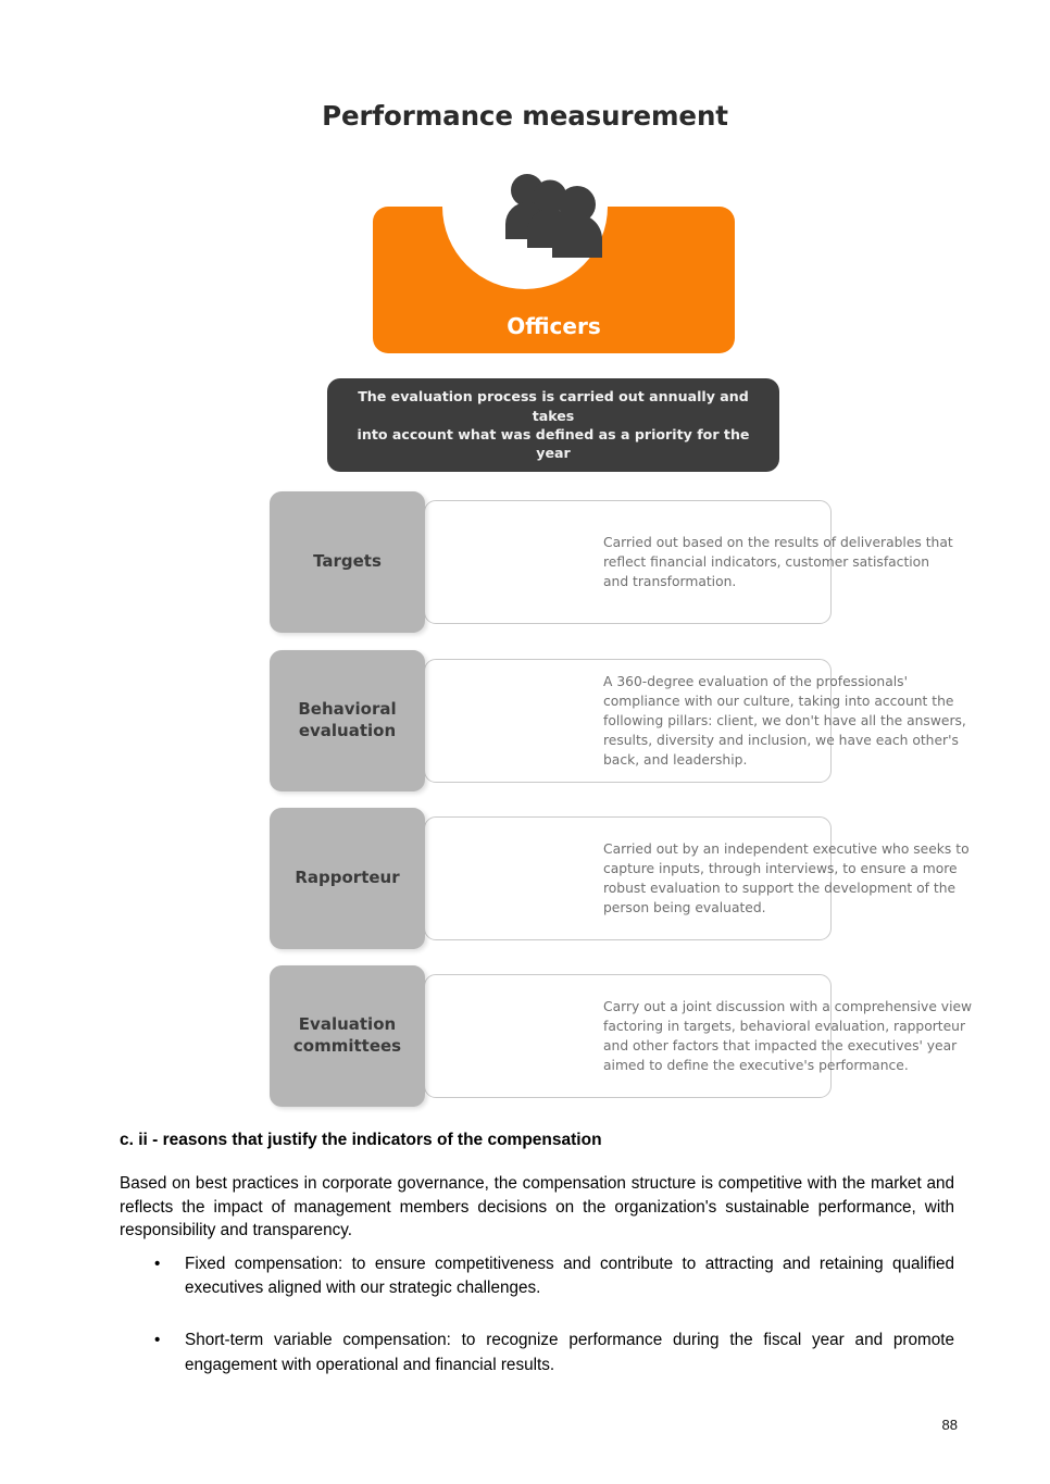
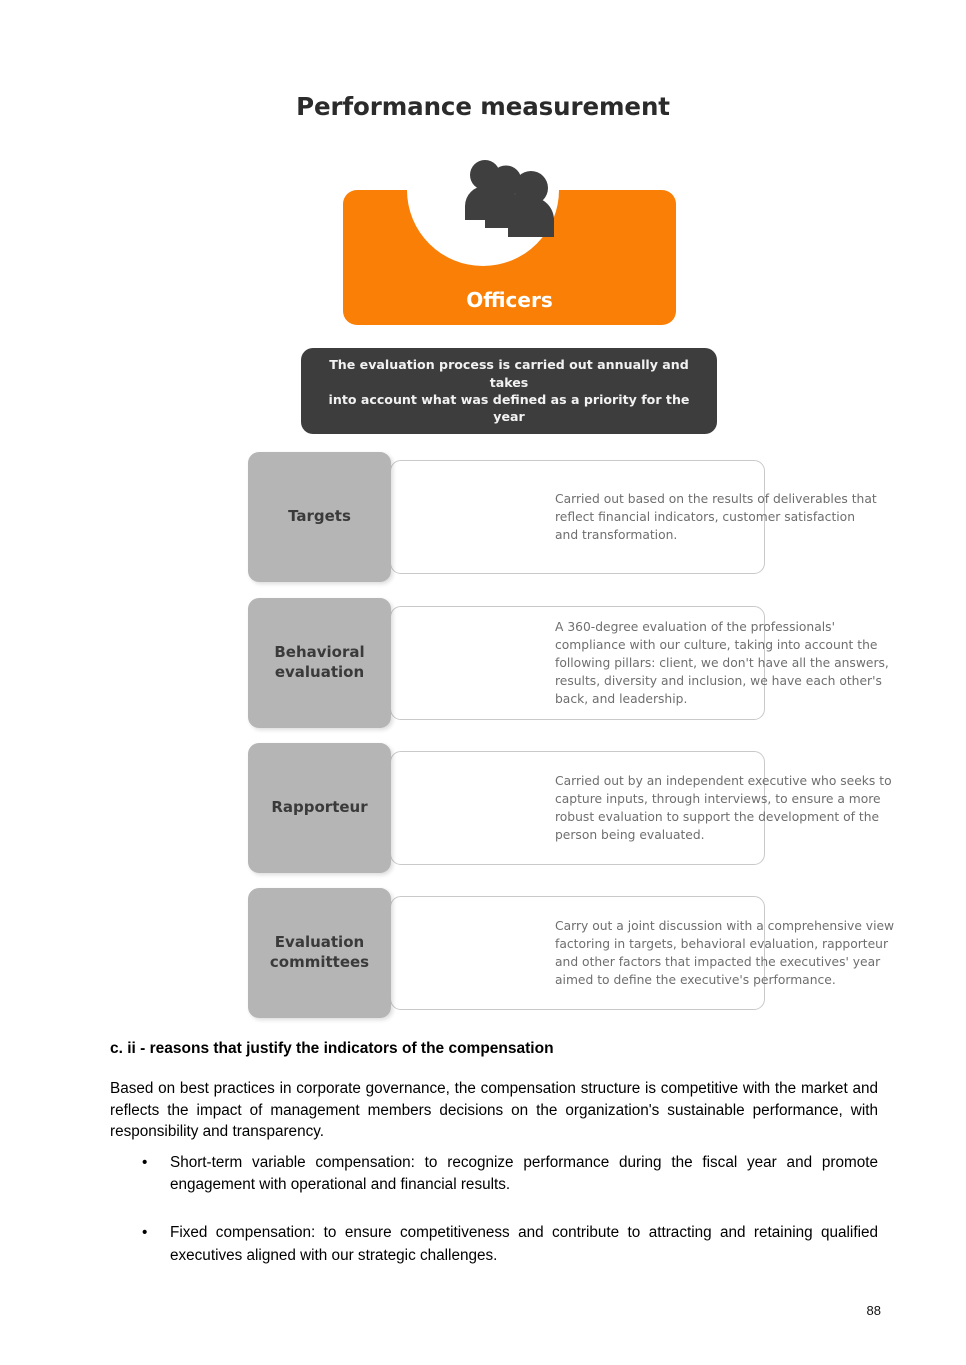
  Performance measurement
  Officers
  The evaluation process is carried out annually and takes
  into account what was defined as a priority for the year
  Carried out based on the results of deliverables that
  reflect financial indicators, customer satisfaction
  and transformation.
  Targets
  A 360-degree evaluation of the professionals'
  compliance with our culture, taking into account the
  following pillars: client, we don't have all the answers,
  results, diversity and inclusion, we have each other's
  back, and leadership.
  Behavioral
  evaluation
  Carried out by an independent executive who seeks to
  capture inputs, through interviews, to ensure a more
  robust evaluation to support the development of the
  person being evaluated.
  Rapporteur
  Carry out a joint discussion with a comprehensive view
  factoring in targets, behavioral evaluation, rapporteur
  and other factors that impacted the executives' year
  aimed to define the executive's performance.
  Evaluation
  committees
  c. ii - reasons that justify the indicators of the compensation
  Based on best practices in corporate governance, the compensation structure is competitive with the market and reflects the impact of management members decisions on the organization's sustainable performance, with responsibility and transparency.
  •
- Fixed compensation: to ensure competitiveness and contribute to attracting and retaining qualified executives aligned with our strategic challenges.
+ Short-term variable compensation: to recognize performance during the fiscal year and promote engagement with operational and financial results.
  •
- Short-term variable compensation: to recognize performance during the fiscal year and promote engagement with operational and financial results.
+ Fixed compensation: to ensure competitiveness and contribute to attracting and retaining qualified executives aligned with our strategic challenges.
  88
